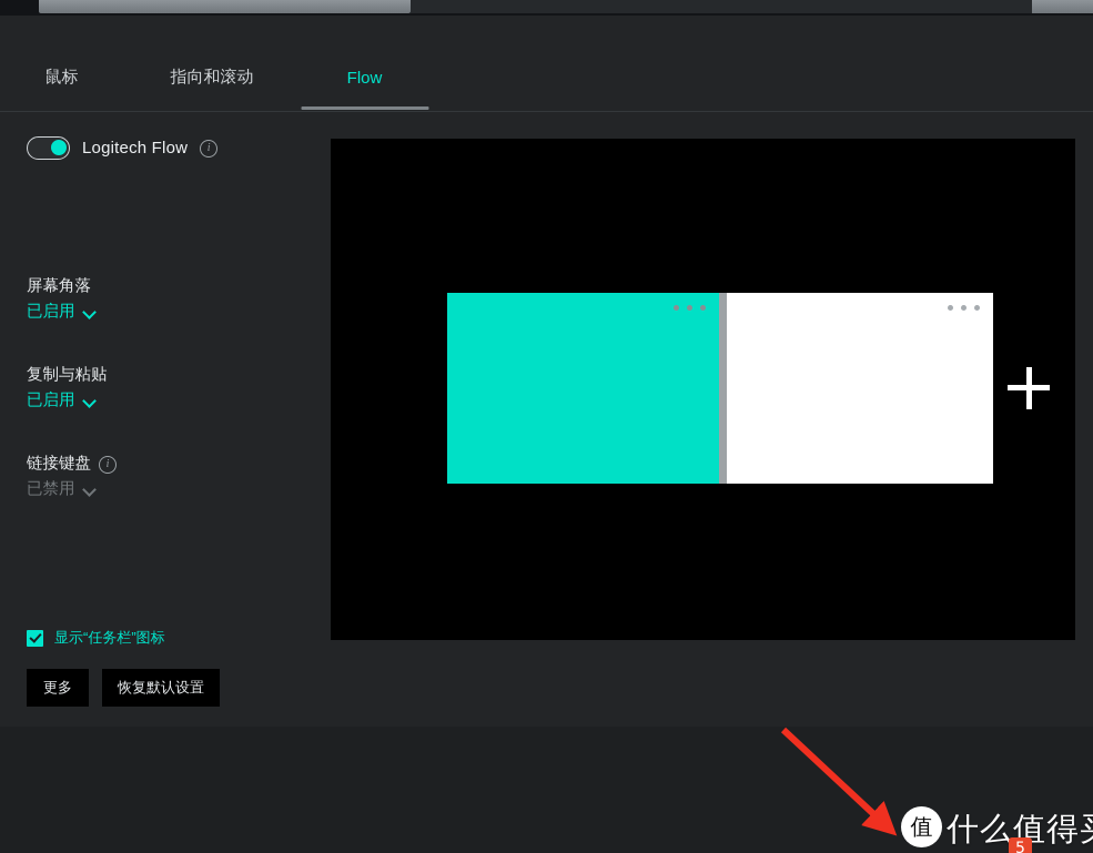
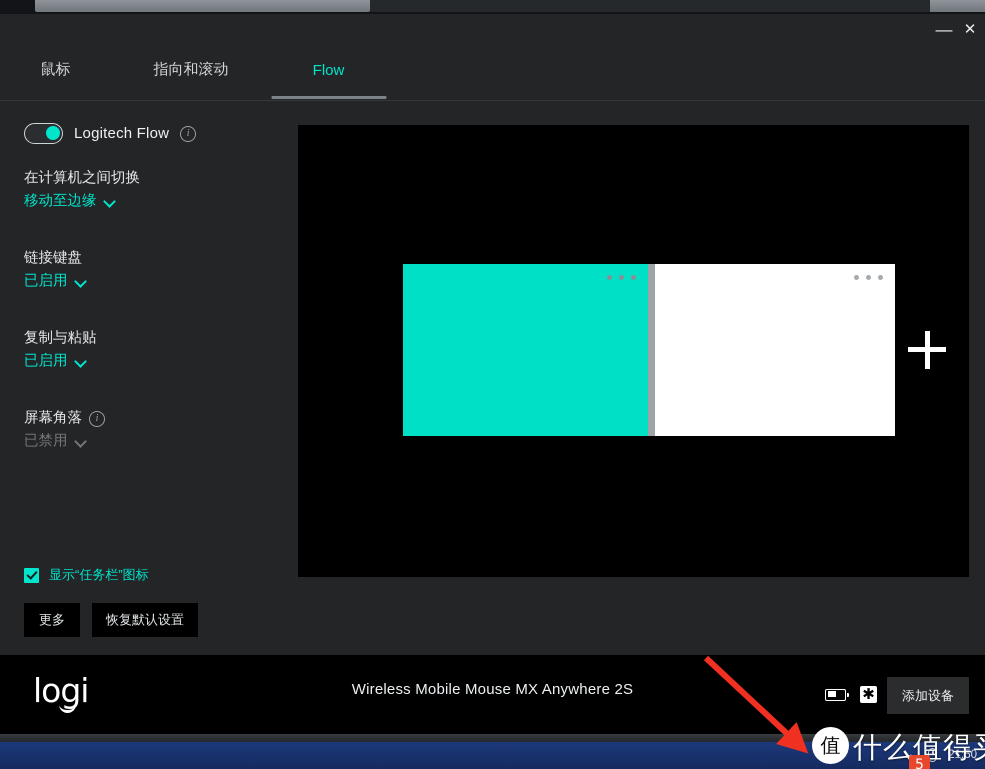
+ —
+ ✕
  鼠标
  指向和滚动
  Flow
  Logitech Flow
  i
+ 在计算机之间切换
+ 移动至边缘
- 屏幕角落
+ 链接键盘
  已启用
  复制与粘贴
  已启用
- 链接键盘
+ 屏幕角落
  i
  已禁用
  显示“任务栏”图标
  更多
  恢复默认设置
+ logi
+ Wireless Mobile Mouse MX Anywhere 2S
+ 添加设备
+ ︿
+ 21:50
  值
  什么值得
  5
